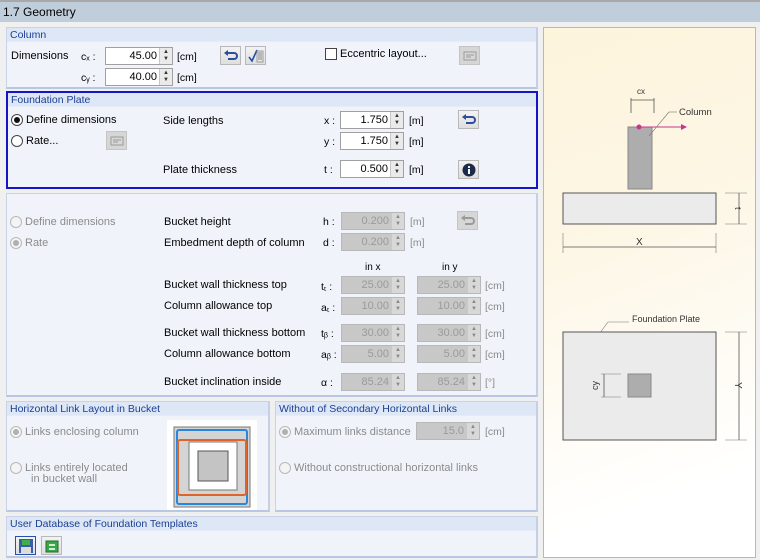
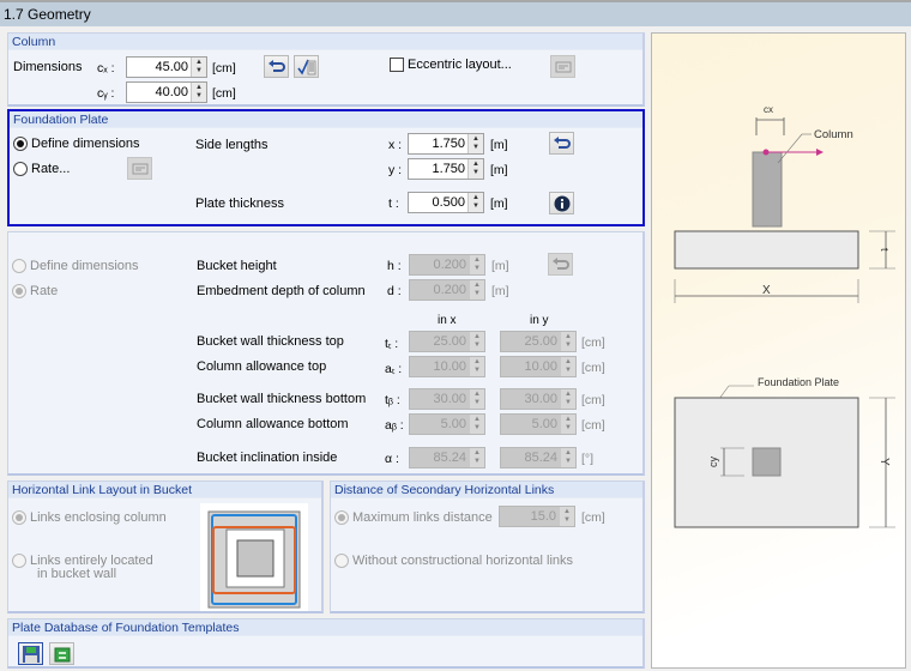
  1.7 Geometry
  Column
  Dimensions
  cₓ :
  45.00
  [cm]
  cᵧ :
  40.00
  [cm]
  Eccentric layout...
  Foundation Plate
  Define dimensions
  Rate...
  Side lengths
  x :
  1.750
  [m]
  y :
  1.750
  [m]
  Plate thickness
  t :
  0.500
  [m]
  Define dimensions
  Rate
  Bucket height
  h :
  0.200
  [m]
  Embedment depth of column
  d :
  0.200
  [m]
  in x
  in y
  Bucket wall thickness top
  tₜ :
  25.00
  25.00
  [cm]
  Column allowance top
  aₜ :
  10.00
  10.00
  [cm]
  Bucket wall thickness bottom
  tᵦ :
  30.00
  30.00
  [cm]
  Column allowance bottom
  aᵦ :
  5.00
  5.00
  [cm]
  Bucket inclination inside
  α :
  85.24
  85.24
  [°]
  Horizontal Link Layout in Bucket
  Links enclosing column
  Links entirely located
  in bucket wall
- Without of Secondary Horizontal Links
+ Distance of Secondary Horizontal Links
  Maximum links distance
  15.0
  [cm]
  Without constructional horizontal links
- User Database of Foundation Templates
+ Plate Database of Foundation Templates
  cx
  Column
  X
  Foundation Plate
